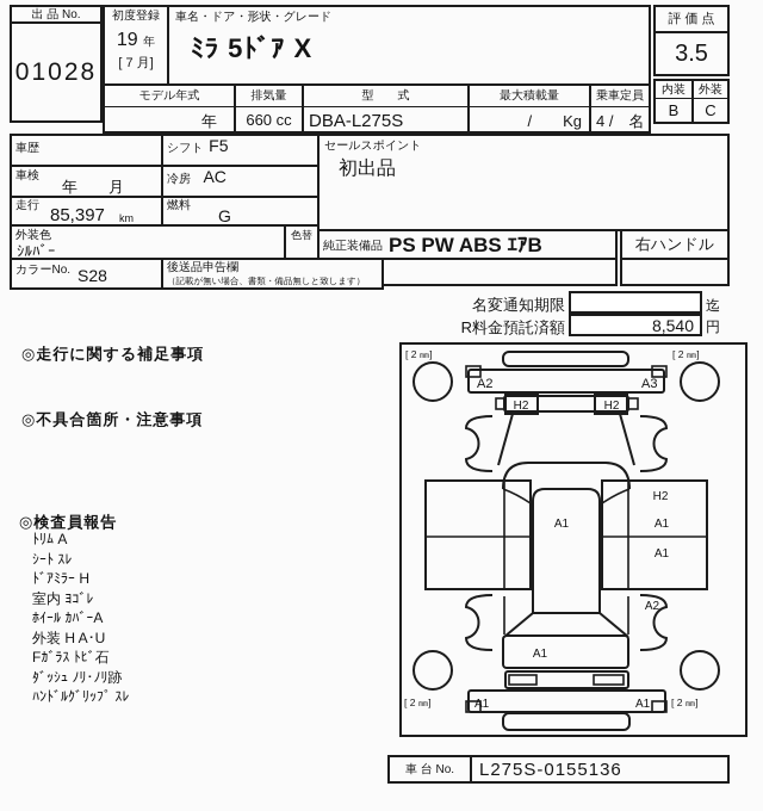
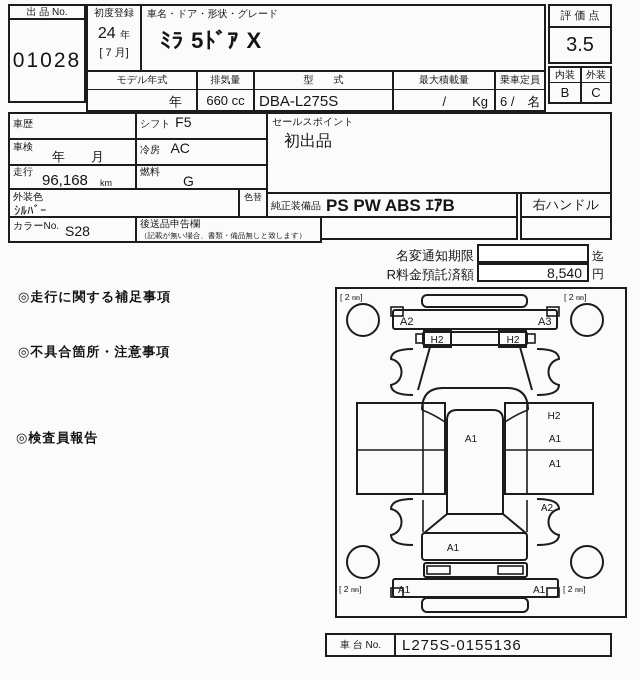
  出 品 No.
  01028
  初度登録
- 19 年
+ 24 年
  [ 7 月]
  車名・ドア・形状・グレード
  ﾐﾗ 5ﾄﾞｱ X
  モデル年式
  排気量
  型 式
  最大積載量
  乗車定員
  年
  660 cc
  DBA-L275S
  / Kg
- 4 / 名
+ 6 / 名
  評 価 点
  3.5
  内装
  外装
  B
  C
  車歴
  シフト F5
  車検
  年 月
  冷房 AC
  走行
- 85,397
+ 96,168
  km
  燃料
  G
  外装色
  ｼﾙﾊﾞｰ
  色替
  カラーNo.
  S28
  後送品申告欄
  （記載が無い場合、書類・備品無しと致します）
  セールスポイント
  初出品
  純正装備品
  PS PW ABS ｴｱB
  右ハンドル
  名変通知期限
  迄
  R料金預託済額
  8,540
  円
  ◎走行に関する補足事項
  ◎不具合箇所・注意事項
  ◎検査員報告
- ﾄﾘﾑ A
- ｼｰﾄ ｽﾚ
- ﾄﾞｱﾐﾗｰ H
- 室内 ﾖｺﾞﾚ
- ﾎｲｰﾙ ｶﾊﾞｰA
- 外装 H A･U
- Fｶﾞﾗｽ ﾄﾋﾞ石
- ﾀﾞｯｼｭ ﾉﾘ･ﾉﾘ跡
- ﾊﾝﾄﾞﾙｸﾞﾘｯﾌﾟ ｽﾚ
  [ 2 ㎜]
  [ 2 ㎜]
  [ 2 ㎜]
  [ 2 ㎜]
  A2
  A3
  H2
  H2
  A1
  H2
  A1
  A1
  A2
  A1
  A1
  A1
  車 台 No.
  L275S-0155136
